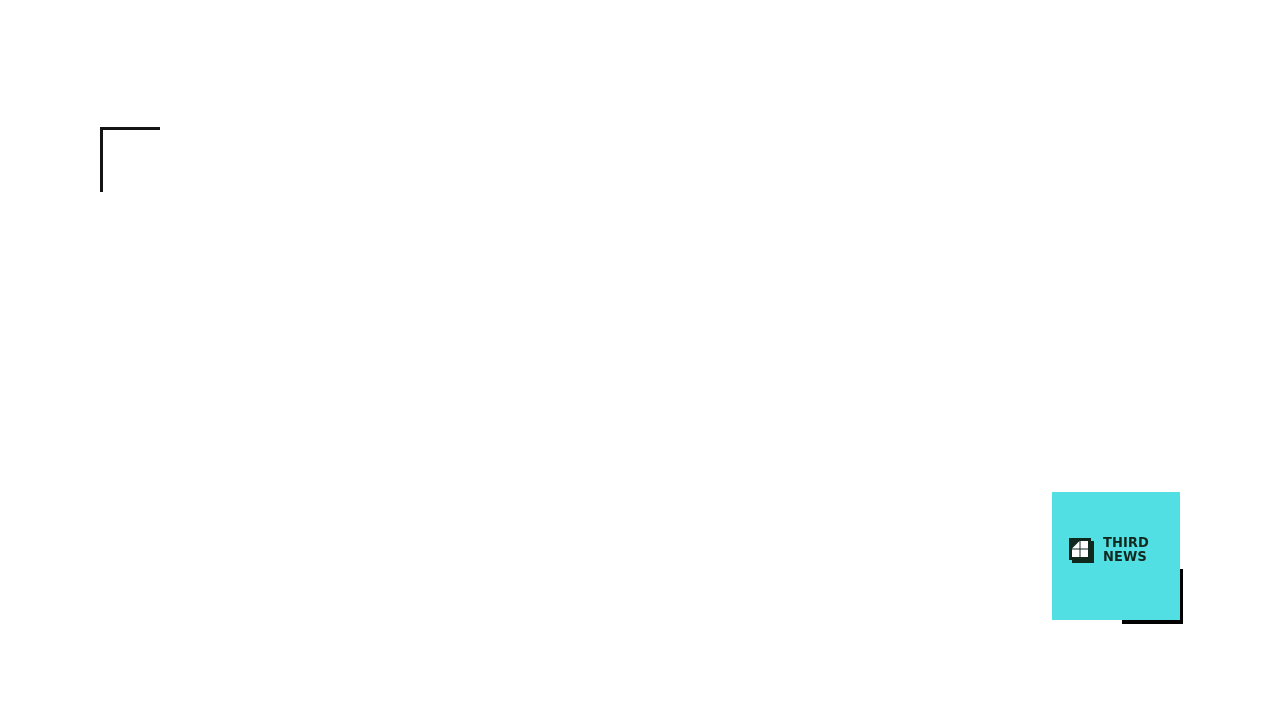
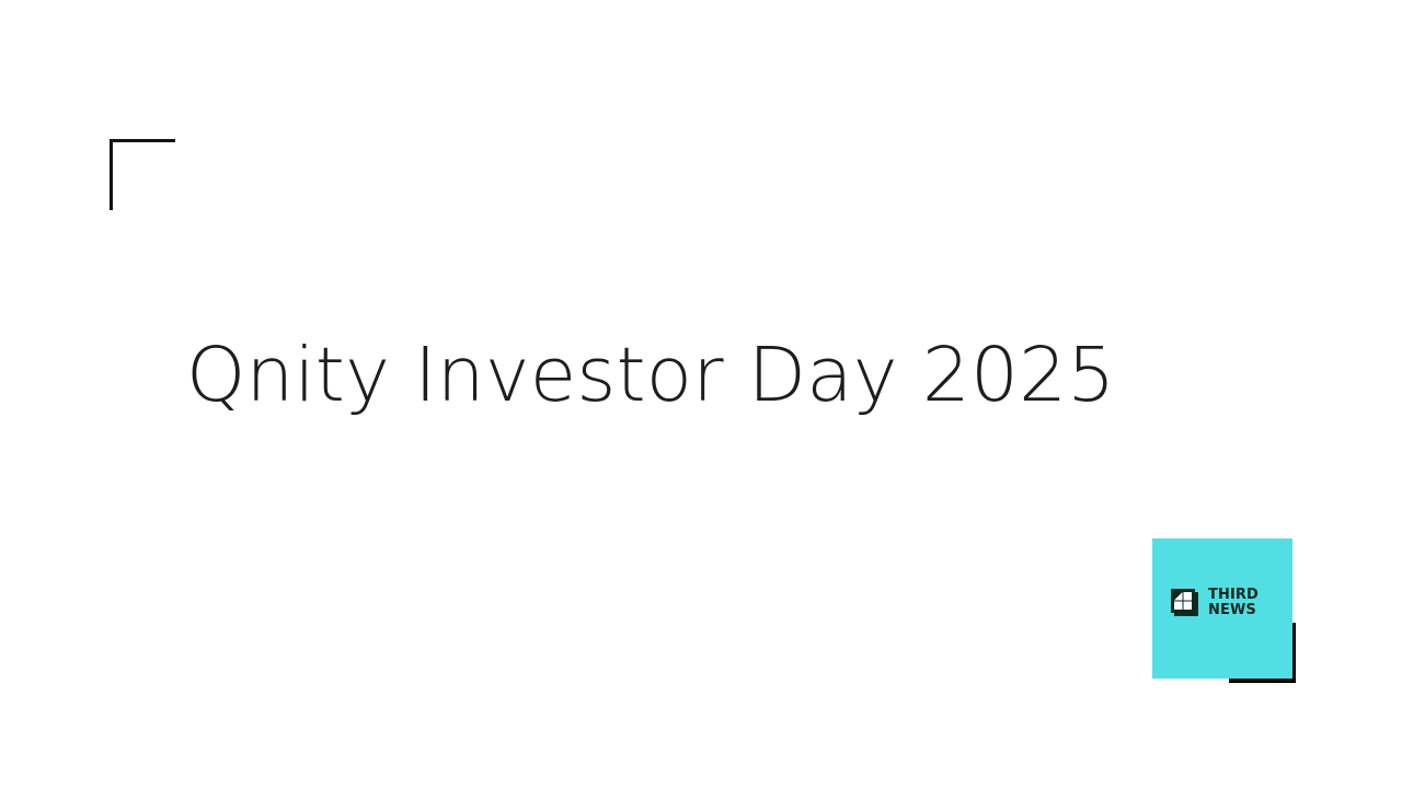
+ Qnity Investor Day 2025
  THIRD
  NEWS
